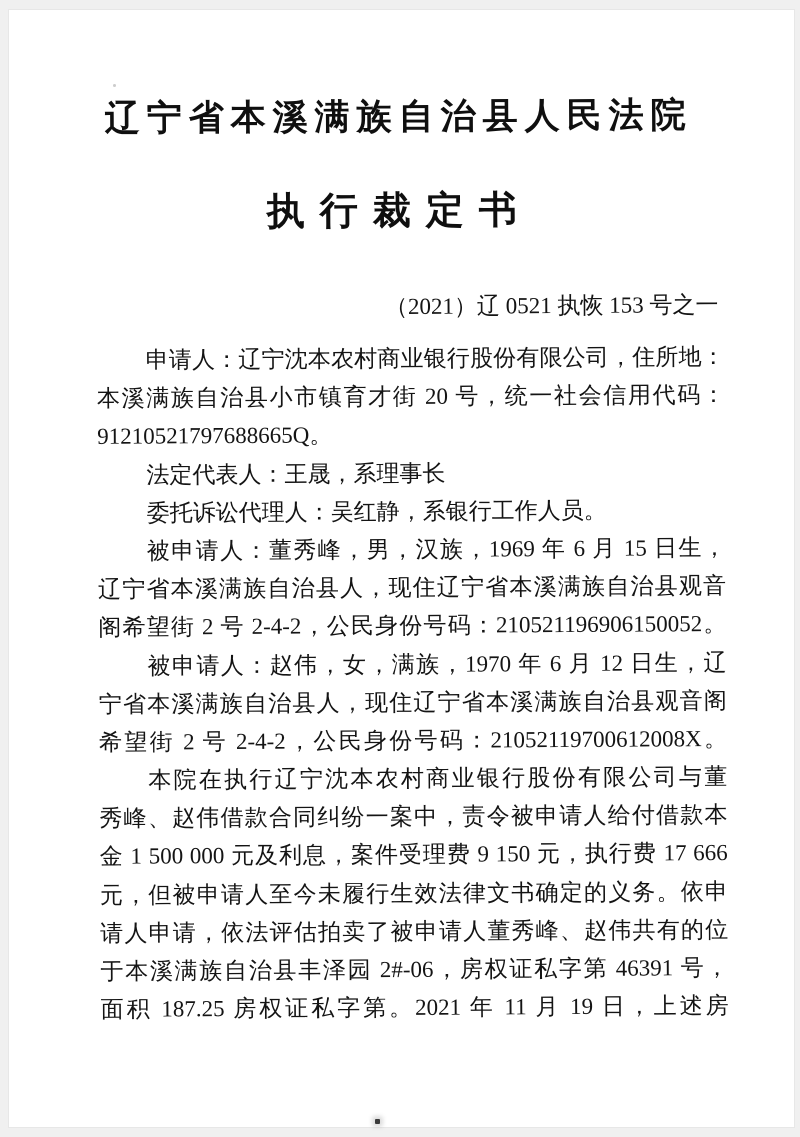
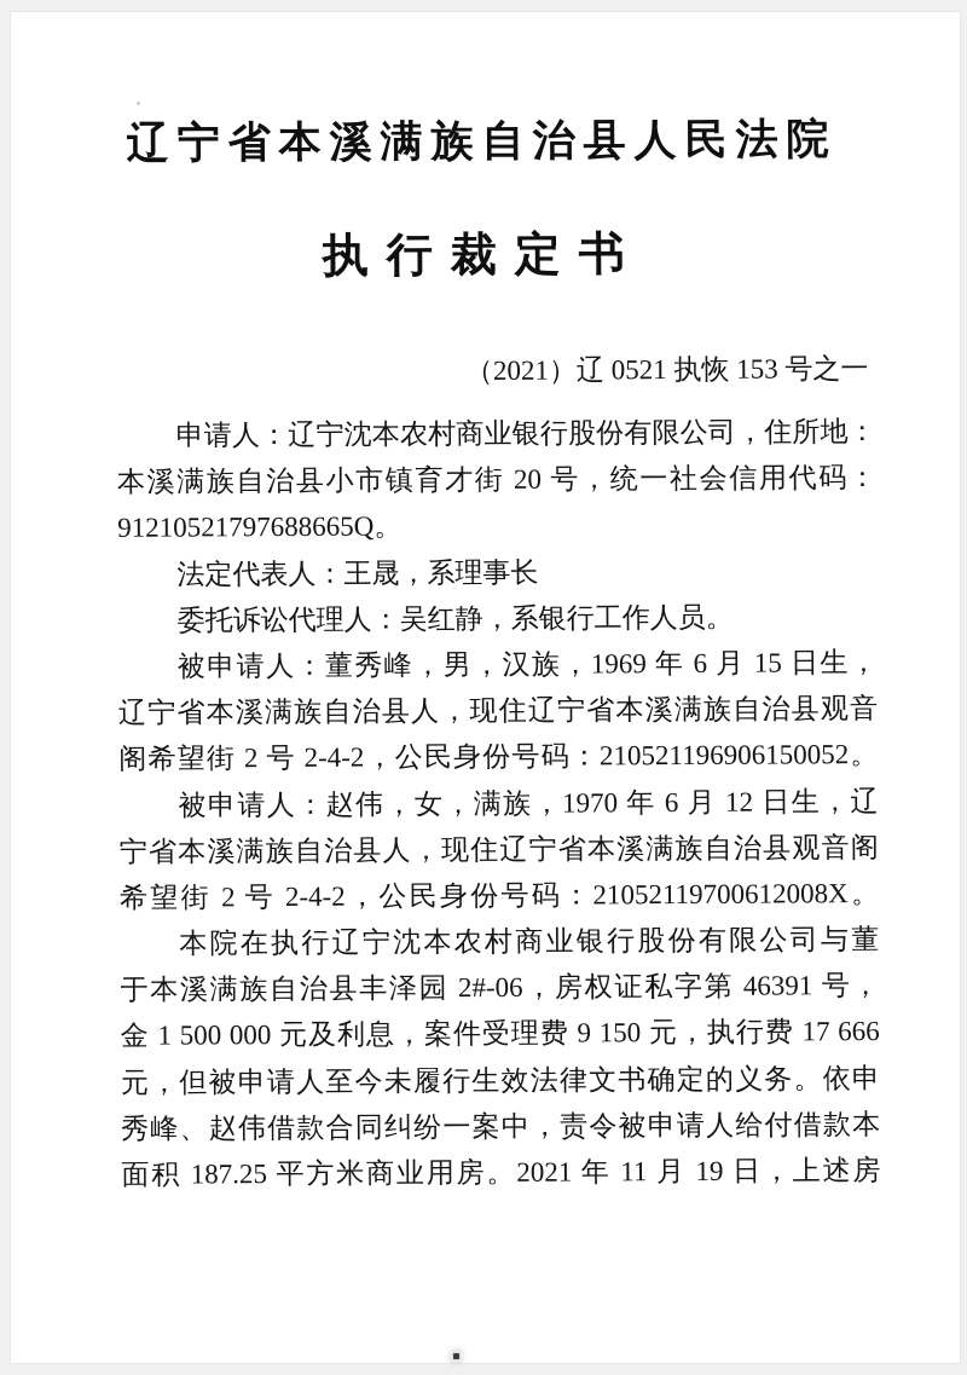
  辽宁省本溪满族自治县人民法院
  执行裁定书
  （2021）辽 0521 执恢 153 号之一
  申请人：辽宁沈本农村商业银行股份有限公司，住所地：
  本溪满族自治县小市镇育才街 20 号，统一社会信用代码：
  91210521797688665Q。
  法定代表人：王晟，系理事长
  委托诉讼代理人：吴红静，系银行工作人员。
  被申请人：董秀峰，男，汉族，1969 年 6 月 15 日生，
  辽宁省本溪满族自治县人，现住辽宁省本溪满族自治县观音
  阁希望街 2 号 2-4-2，公民身份号码：210521196906150052。
  被申请人：赵伟，女，满族，1970 年 6 月 12 日生，辽
  宁省本溪满族自治县人，现住辽宁省本溪满族自治县观音阁
  希望街 2 号 2-4-2，公民身份号码：21052119700612008X。
  本院在执行辽宁沈本农村商业银行股份有限公司与董
- 秀峰、赵伟借款合同纠纷一案中，责令被申请人给付借款本
+ 于本溪满族自治县丰泽园 2#-06，房权证私字第 46391 号，
  金 1 500 000 元及利息，案件受理费 9 150 元，执行费 17 666
  元，但被申请人至今未履行生效法律文书确定的义务。依申
- 请人申请，依法评估拍卖了被申请人董秀峰、赵伟共有的位
- 于本溪满族自治县丰泽园 2#-06，房权证私字第 46391 号，
+ 秀峰、赵伟借款合同纠纷一案中，责令被申请人给付借款本
- 面积 187.25 房权证私字第。2021 年 11 月 19 日，上述房
+ 面积 187.25 平方米商业用房。2021 年 11 月 19 日，上述房
